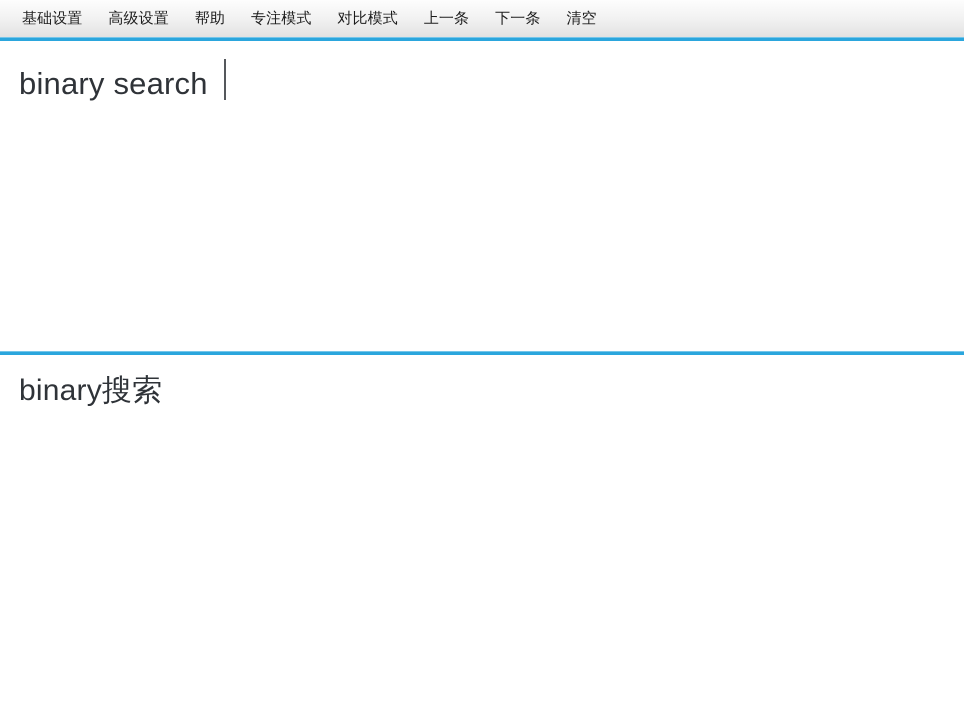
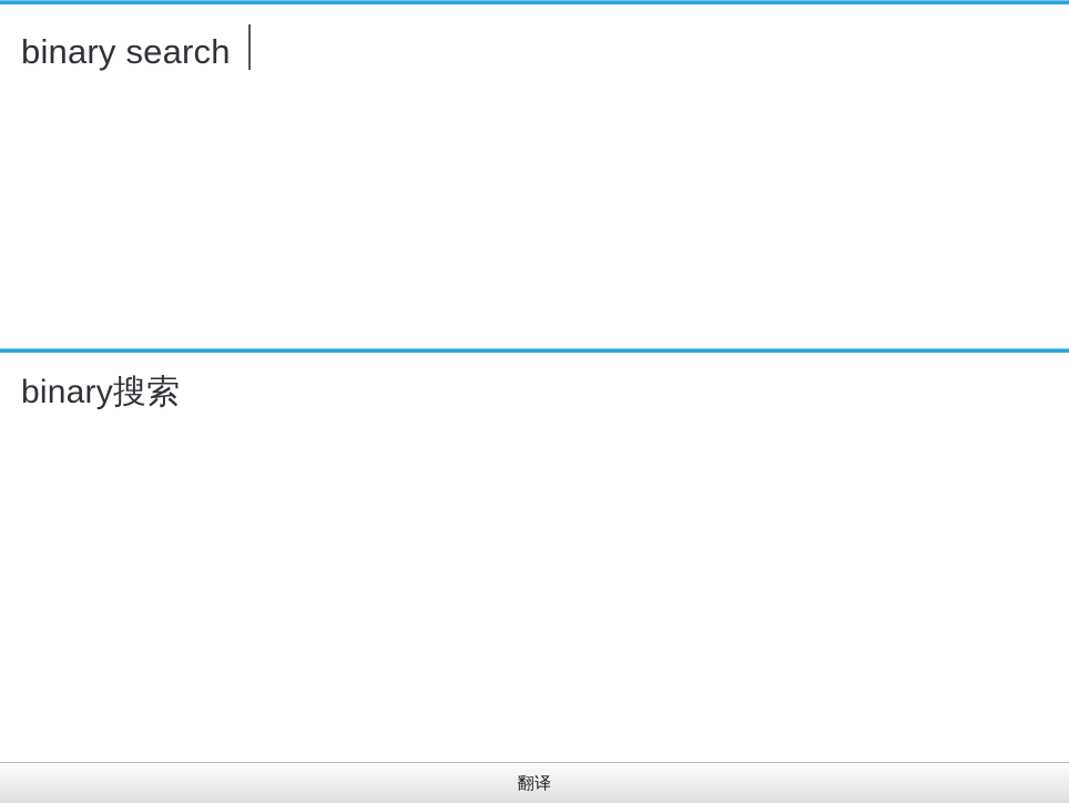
- 基础设置
- 高级设置
- 帮助
- 专注模式
- 对比模式
- 上一条
- 下一条
- 清空
  binary search
  binary搜索
+ 翻译
